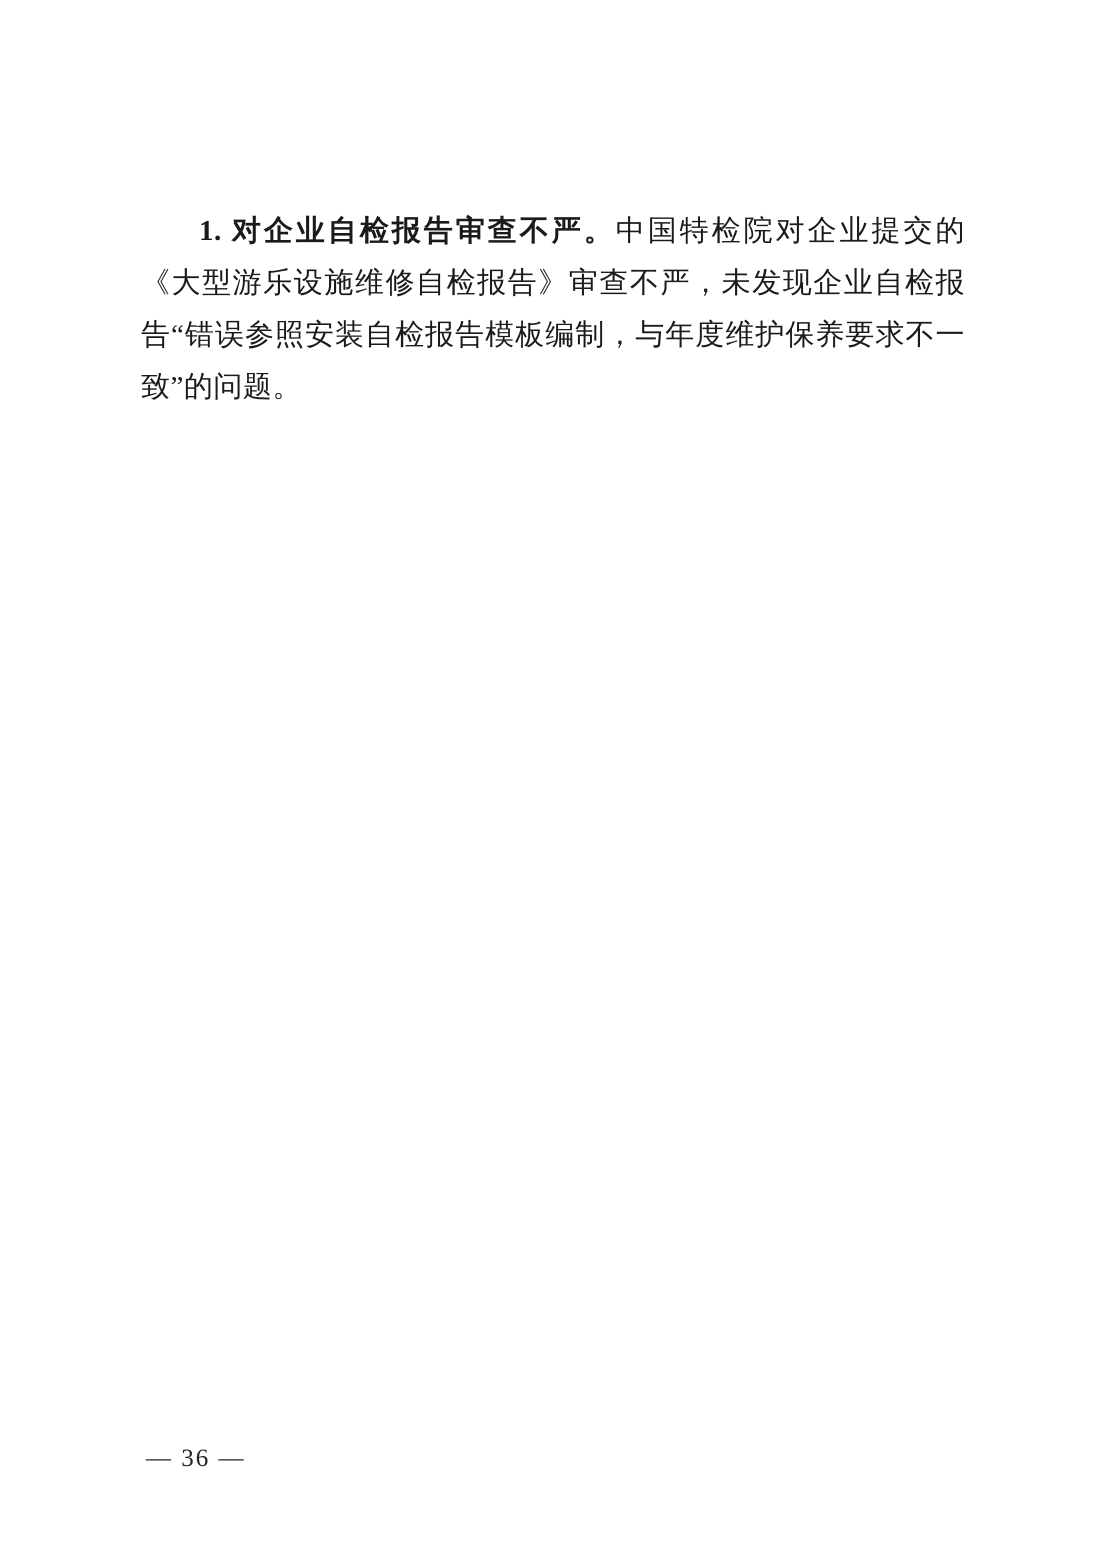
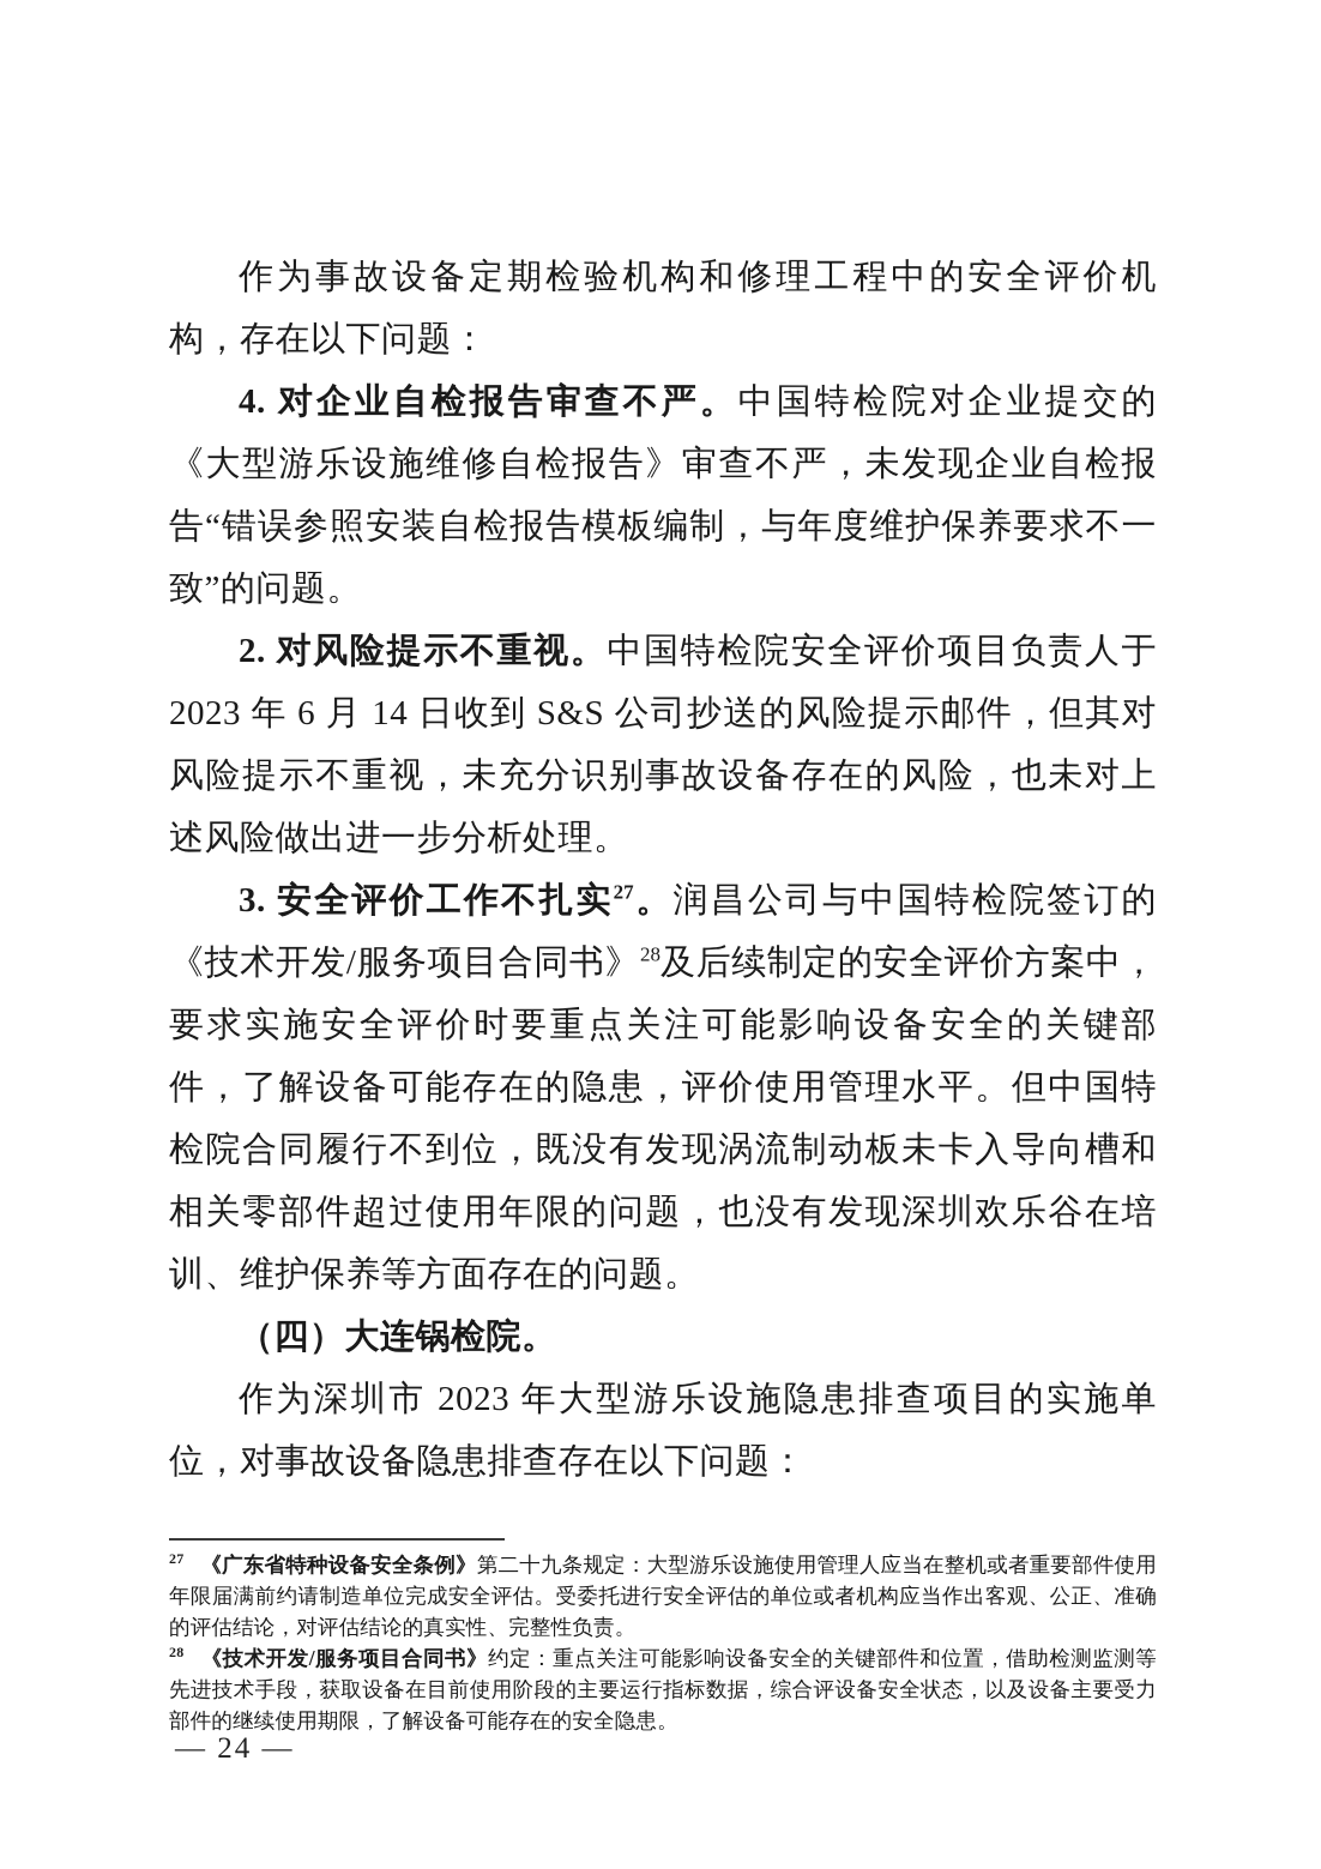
+ 作为事故设备定期检验机构和修理工程中的安全评价机构，存在以下问题：
- 1. 对企业自检报告审查不严。中国特检院对企业提交的《大型游乐设施维修自检报告》审查不严，未发现企业自检报告“错误参照安装自检报告模板编制，与年度维护保养要求不一致”的问题。
+ 4. 对企业自检报告审查不严。中国特检院对企业提交的《大型游乐设施维修自检报告》审查不严，未发现企业自检报告“错误参照安装自检报告模板编制，与年度维护保养要求不一致”的问题。
+ 2. 对风险提示不重视。中国特检院安全评价项目负责人于 2023 年 6 月 14 日收到 S&S 公司抄送的风险提示邮件，但其对风险提示不重视，未充分识别事故设备存在的风险，也未对上述风险做出进一步分析处理。
+ 3. 安全评价工作不扎实27。润昌公司与中国特检院签订的《技术开发/服务项目合同书》28及后续制定的安全评价方案中，要求实施安全评价时要重点关注可能影响设备安全的关键部件，了解设备可能存在的隐患，评价使用管理水平。但中国特检院合同履行不到位，既没有发现涡流制动板未卡入导向槽和相关零部件超过使用年限的问题，也没有发现深圳欢乐谷在培训、维护保养等方面存在的问题。
+ （四）大连锅检院。
+ 作为深圳市 2023 年大型游乐设施隐患排查项目的实施单位，对事故设备隐患排查存在以下问题：
+ 27 《广东省特种设备安全条例》第二十九条规定：大型游乐设施使用管理人应当在整机或者重要部件使用年限届满前约请制造单位完成安全评估。受委托进行安全评估的单位或者机构应当作出客观、公正、准确的评估结论，对评估结论的真实性、完整性负责。
+ 28 《技术开发/服务项目合同书》约定：重点关注可能影响设备安全的关键部件和位置，借助检测监测等先进技术手段，获取设备在目前使用阶段的主要运行指标数据，综合评设备安全状态，以及设备主要受力部件的继续使用期限，了解设备可能存在的安全隐患。
- — 36 —
+ — 24 —
